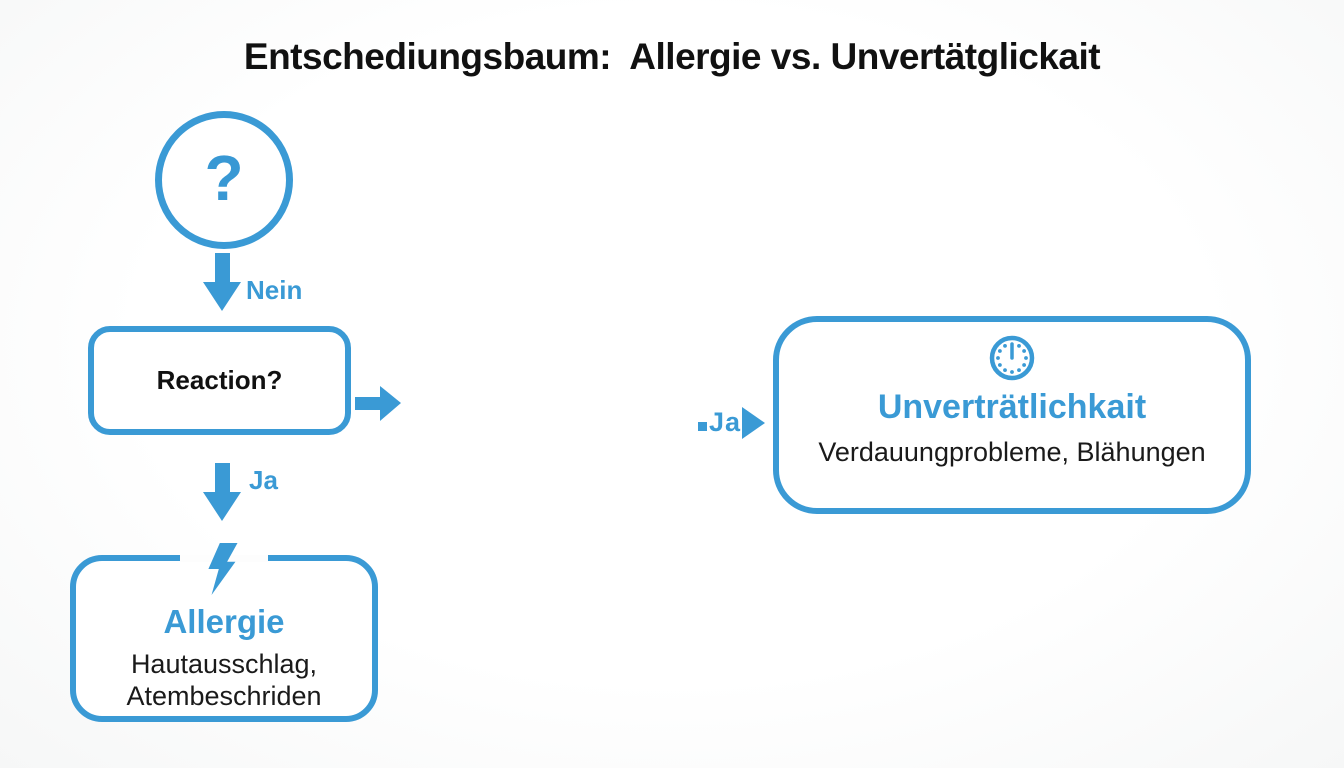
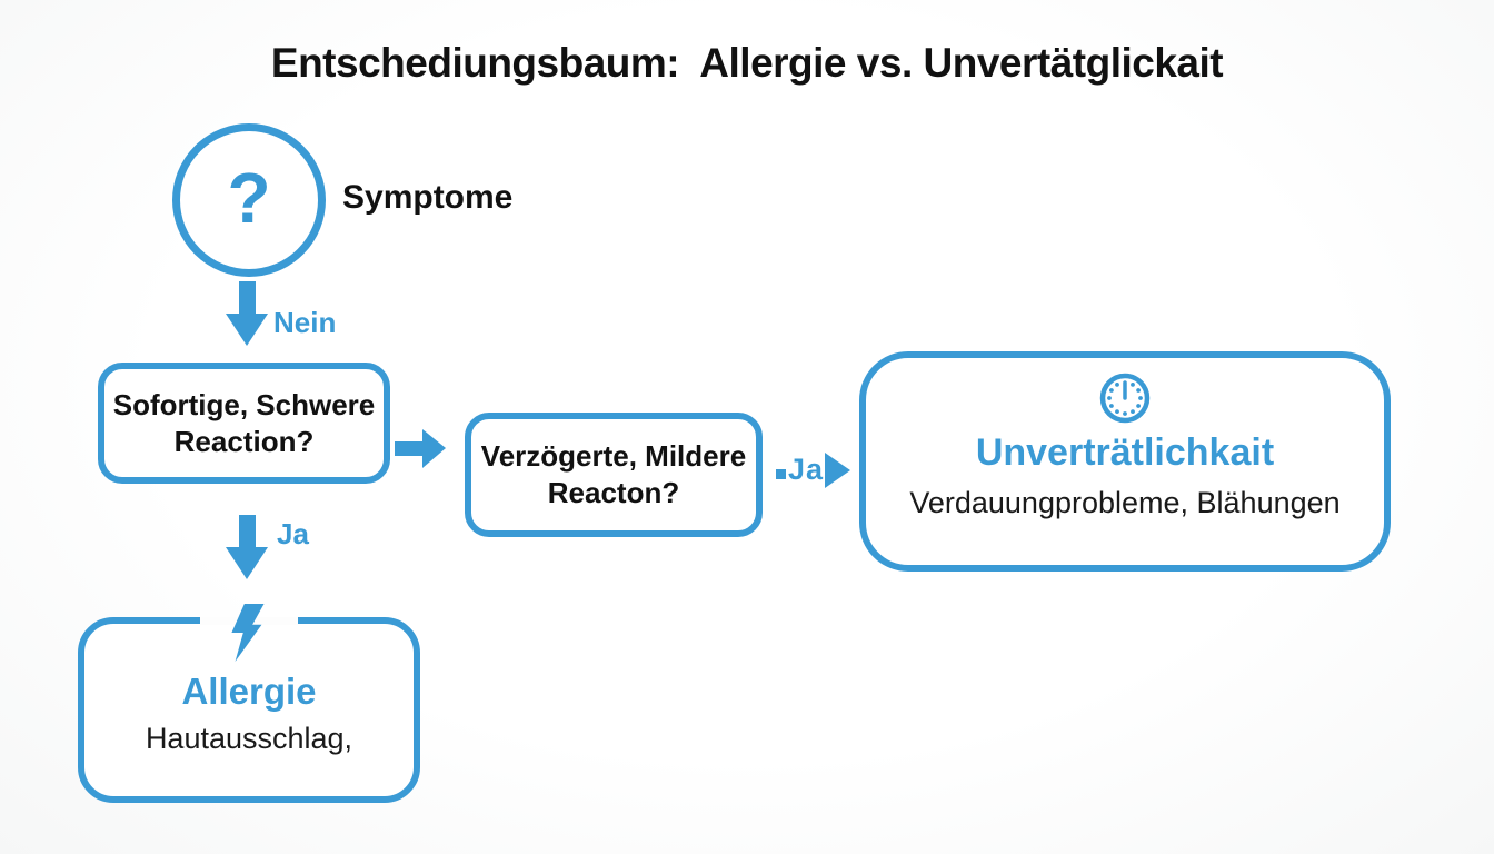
  Entschediungsbaum: Allergie vs. Unvertätglickait
  ?
+ Symptome
  Nein
+ Sofortige, Schwere
  Reaction?
+ Verzögerte, Mildere
+ Reacton?
  Ja
  Unverträtlichkait
  Verdauungprobleme, Blähungen
  Ja
  Allergie
  Hautausschlag,
- Atembeschriden
